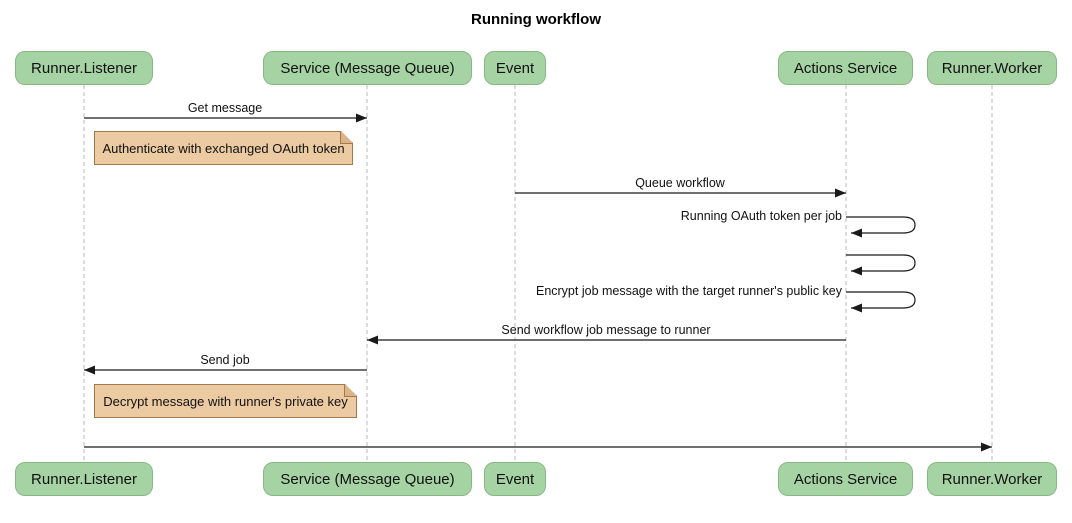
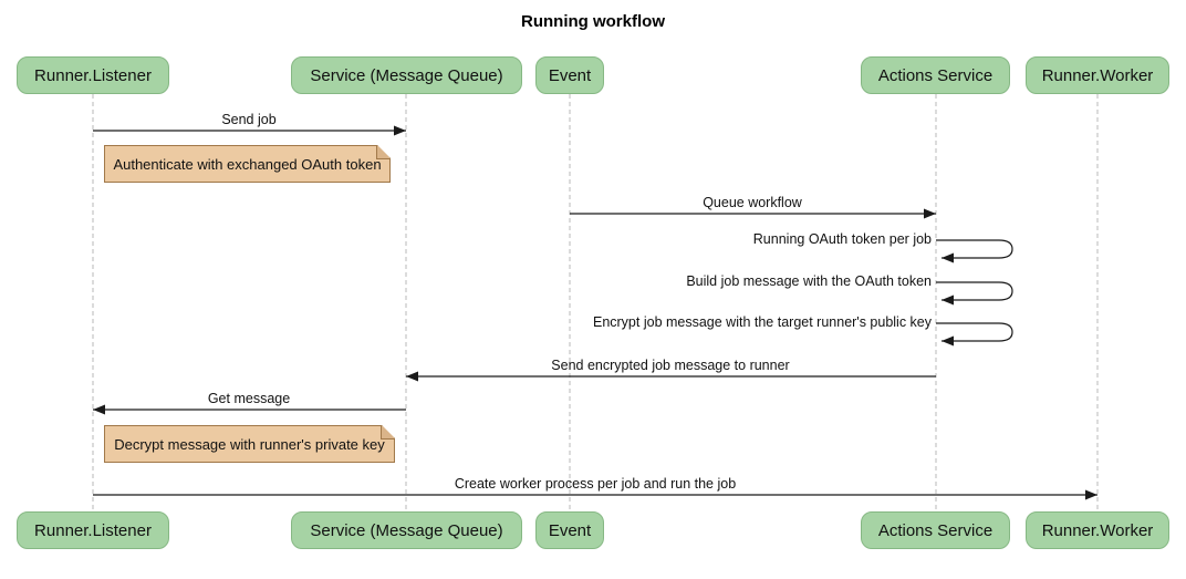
  Running workflow
  Runner.Listener
  Service (Message Queue)
  Event
  Actions Service
  Runner.Worker
  Runner.Listener
  Service (Message Queue)
  Event
  Actions Service
  Runner.Worker
- Get message
+ Send job
  Queue workflow
  Running OAuth token per job
+ Build job message with the OAuth token
  Encrypt job message with the target runner's public key
- Send workflow job message to runner
+ Send encrypted job message to runner
- Send job
+ Get message
+ Create worker process per job and run the job
  Authenticate with exchanged OAuth token
  Decrypt message with runner's private key
